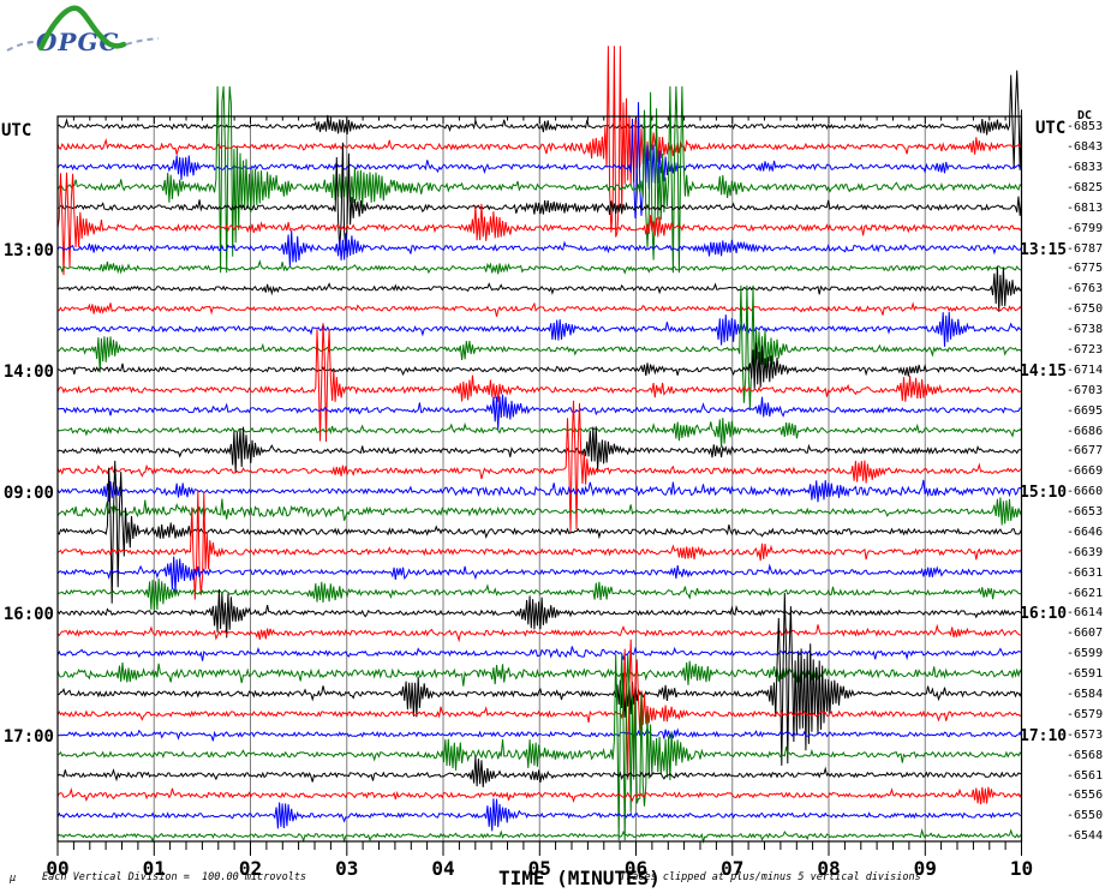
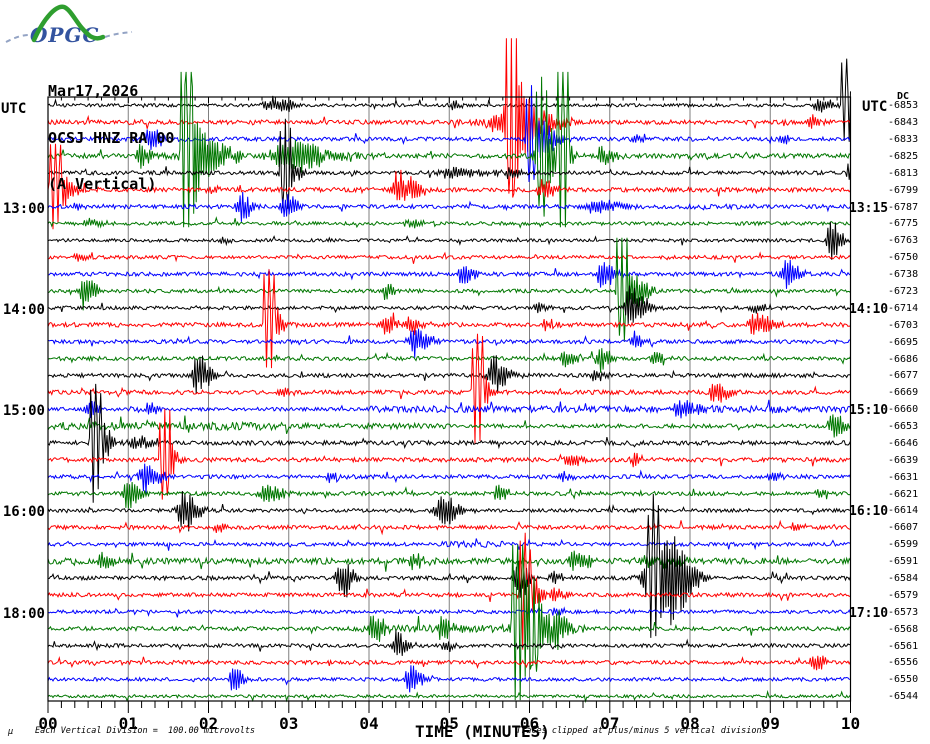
  OPG
+ Mar17,2026
+ OCSJ HNZ RA 00
+ (A Vertical)
  UTC
  UTC
  DC
  13:00
  14:00
- 09:00
+ 15:00
  16:00
- 17:00
+ 18:00
  13:15
- 14:15
+ 14:10
  15:10
  16:10
  17:10
  -6853
  -6843
  -6833
  -6825
  -6813
  -6799
  -6787
  -6775
  -6763
  -6750
  -6738
  -6723
  -6714
  -6703
  -6695
  -6686
  -6677
  -6669
  -6660
  -6653
  -6646
  -6639
  -6631
  -6621
  -6614
  -6607
  -6599
  -6591
  -6584
  -6579
  -6573
  -6568
  -6561
  -6556
  -6550
  -6544
  00
  01
  02
  03
  04
  05
  06
  07
  08
  09
  10
  TIME (MINUTES)
  µ
  Each Vertical Division = 100.00 microvolts
  Traces clipped at plus/minus 5 vertical divisions
